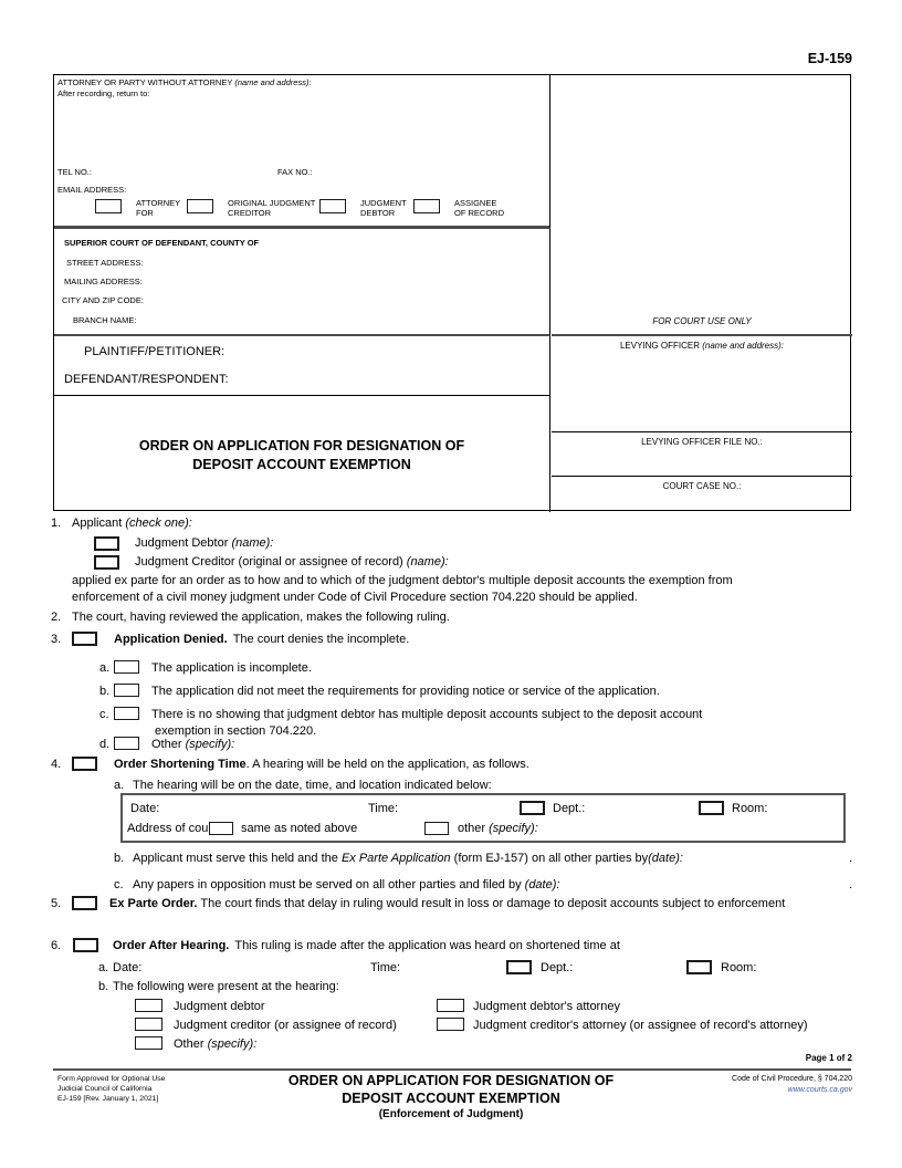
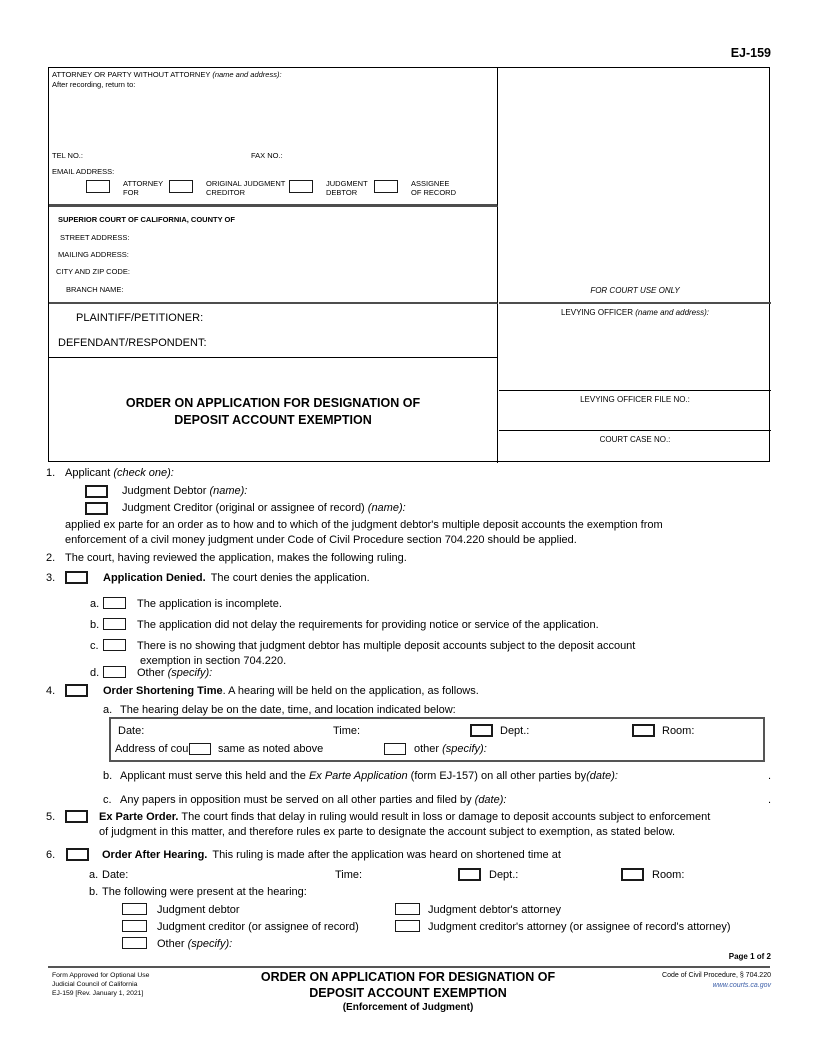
  EJ-159
  ATTORNEY OR PARTY WITHOUT ATTORNEY (name and address):
  After recording, return to:
  TEL NO.:
  FAX NO.:
  EMAIL ADDRESS:
  ATTORNEY
  FOR
  ORIGINAL JUDGMENT
  CREDITOR
  JUDGMENT
  DEBTOR
  ASSIGNEE
  OF RECORD
- SUPERIOR COURT OF DEFENDANT, COUNTY OF
+ SUPERIOR COURT OF CALIFORNIA, COUNTY OF
  STREET ADDRESS:
  MAILING ADDRESS:
  CITY AND ZIP CODE:
  BRANCH NAME:
  PLAINTIFF/PETITIONER:
  DEFENDANT/RESPONDENT:
  ORDER ON APPLICATION FOR DESIGNATION OF
  DEPOSIT ACCOUNT EXEMPTION
  FOR COURT USE ONLY
  LEVYING OFFICER (name and address):
  LEVYING OFFICER FILE NO.:
  COURT CASE NO.:
  1.
  Applicant (check one):
  Judgment Debtor (name):
  Judgment Creditor (original or assignee of record) (name):
  applied ex parte for an order as to how and to which of the judgment debtor's multiple deposit accounts the exemption from
  enforcement of a civil money judgment under Code of Civil Procedure section 704.220 should be applied.
  2.
  The court, having reviewed the application, makes the following ruling.
  3.
- Application Denied. The court denies the incomplete.
+ Application Denied. The court denies the application.
  a.
  The application is incomplete.
  b.
- The application did not meet the requirements for providing notice or service of the application.
+ The application did not delay the requirements for providing notice or service of the application.
  c.
  There is no showing that judgment debtor has multiple deposit accounts subject to the deposit account
  exemption in section 704.220.
  d.
  Other (specify):
  4.
  Order Shortening Time. A hearing will be held on the application, as follows.
  a.
- The hearing will be on the date, time, and location indicated below:
+ The hearing delay be on the date, time, and location indicated below:
  Date:
  Time:
  Dept.:
  Room:
  Address of cou
  same as noted above
  other (specify):
  b.
  Applicant must serve this held and the Ex Parte Application (form EJ-157) on all other parties by(date):
  .
  c.
  Any papers in opposition must be served on all other parties and filed by (date):
  .
  5.
  Ex Parte Order. The court finds that delay in ruling would result in loss or damage to deposit accounts subject to enforcement
+ of judgment in this matter, and therefore rules ex parte to designate the account subject to exemption, as stated below.
  6.
  Order After Hearing. This ruling is made after the application was heard on shortened time at
  a.
  Date:
  Time:
  Dept.:
  Room:
  b.
  The following were present at the hearing:
  Judgment debtor
  Judgment debtor's attorney
  Judgment creditor (or assignee of record)
  Judgment creditor's attorney (or assignee of record's attorney)
  Other (specify):
  Page 1 of 2
  ORDER ON APPLICATION FOR DESIGNATION OF
  DEPOSIT ACCOUNT EXEMPTION
  (Enforcement of Judgment)
